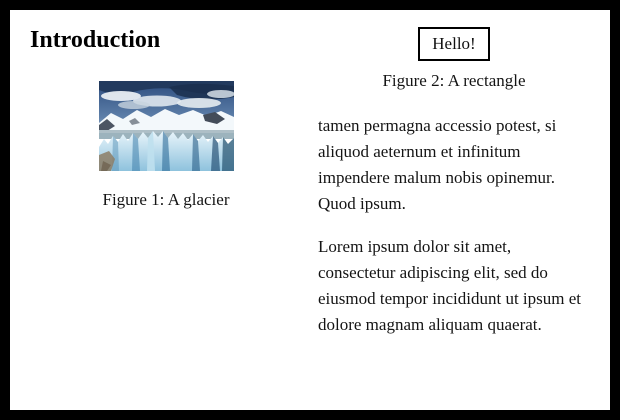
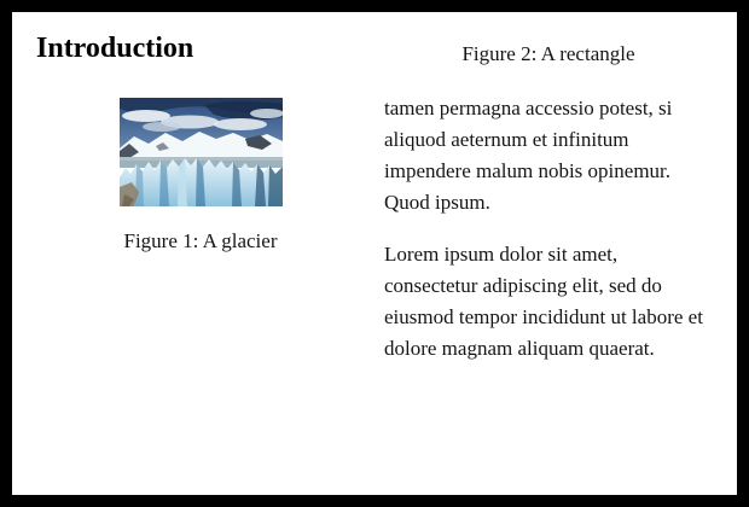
  Introduction
  Figure 1: A glacier
- Hello!
  Figure 2: A rectangle
  tamen permagna accessio potest, si aliquod aeternum et infinitum impendere malum nobis opinemur. Quod ipsum.
- Lorem ipsum dolor sit amet, consectetur adipiscing elit, sed do eiusmod tempor incididunt ut ipsum et dolore magnam aliquam quaerat.
+ Lorem ipsum dolor sit amet, consectetur adipiscing elit, sed do eiusmod tempor incididunt ut labore et dolore magnam aliquam quaerat.
